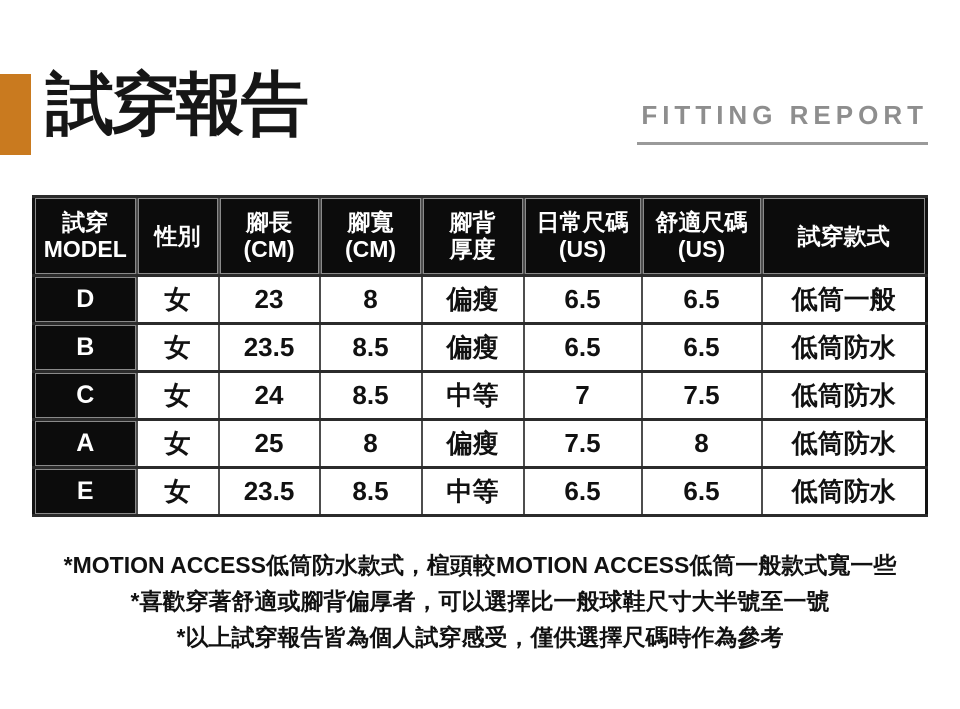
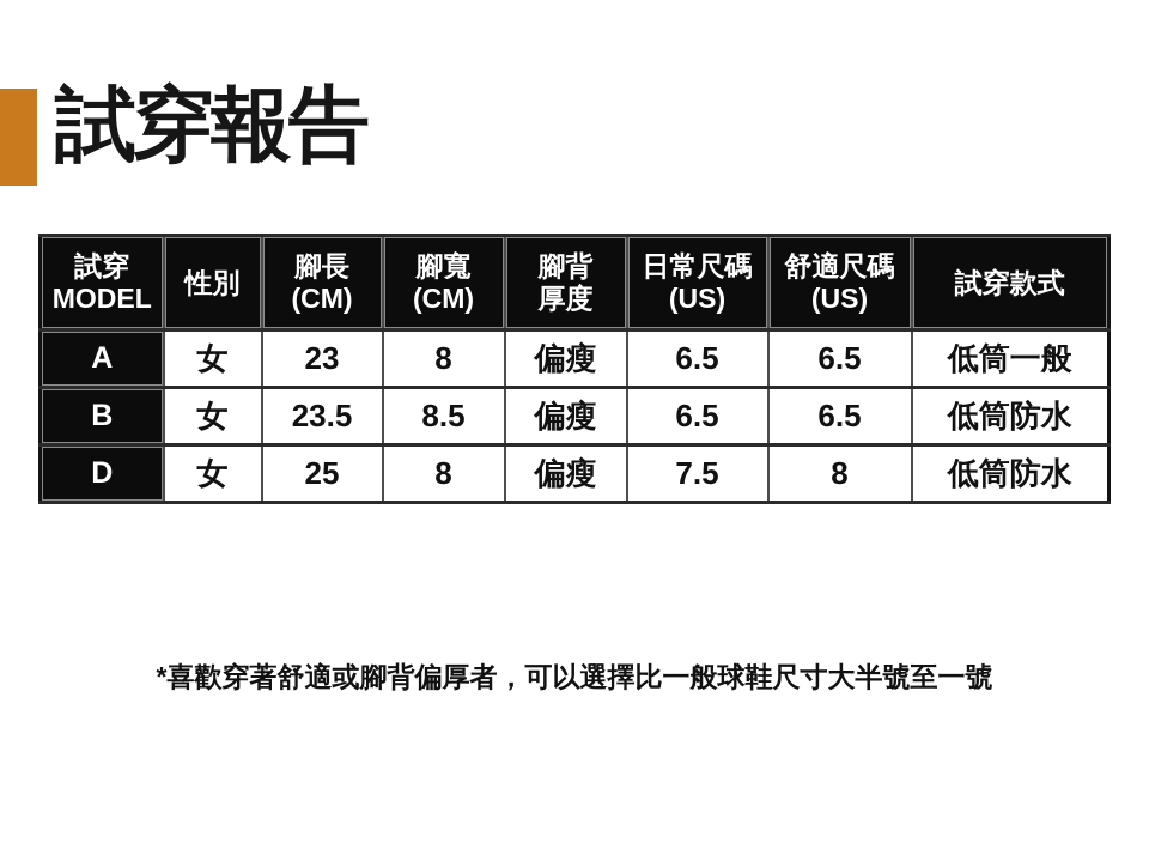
  試穿報告
- FITTING REPORT
  試穿 MODEL	性別	腳長 (CM)	腳寬 (CM)	腳背 厚度	日常尺碼 (US)	舒適尺碼 (US)	試穿款式
- D	女	23	8	偏瘦	6.5	6.5	低筒一般
+ A	女	23	8	偏瘦	6.5	6.5	低筒一般
  B	女	23.5	8.5	偏瘦	6.5	6.5	低筒防水
- C	女	24	8.5	中等	7	7.5	低筒防水
- A	女	25	8	偏瘦	7.5	8	低筒防水
+ D	女	25	8	偏瘦	7.5	8	低筒防水
- E	女	23.5	8.5	中等	6.5	6.5	低筒防水
- *MOTION ACCESS低筒防水款式，楦頭較MOTION ACCESS低筒一般款式寬一些
  *喜歡穿著舒適或腳背偏厚者，可以選擇比一般球鞋尺寸大半號至一號
- *以上試穿報告皆為個人試穿感受，僅供選擇尺碼時作為參考
